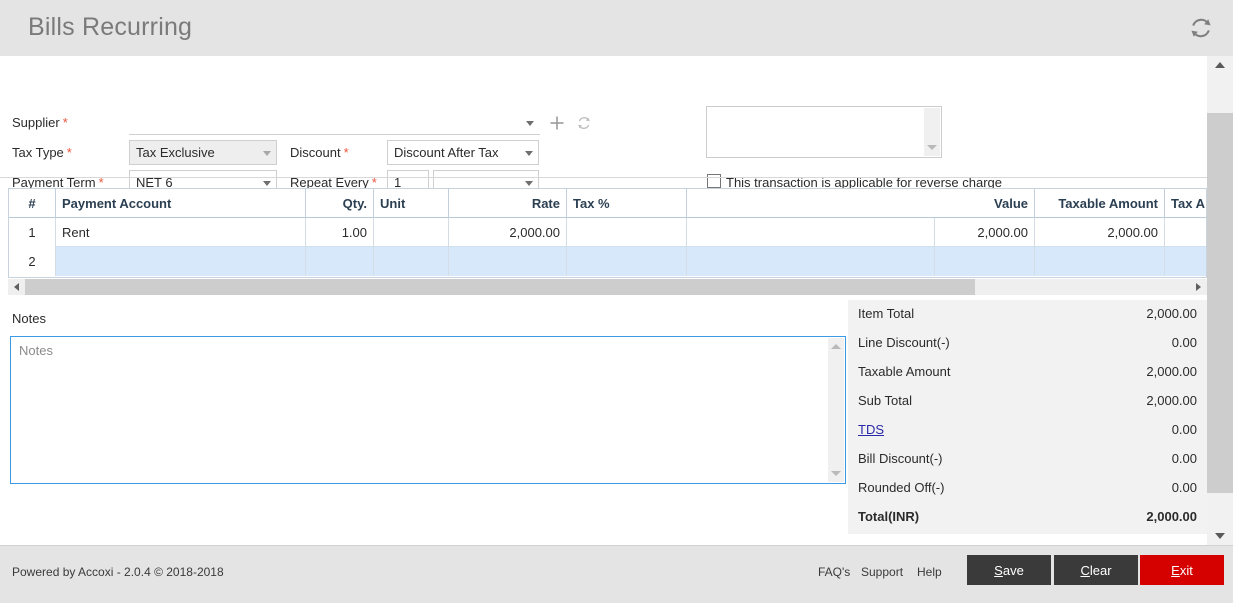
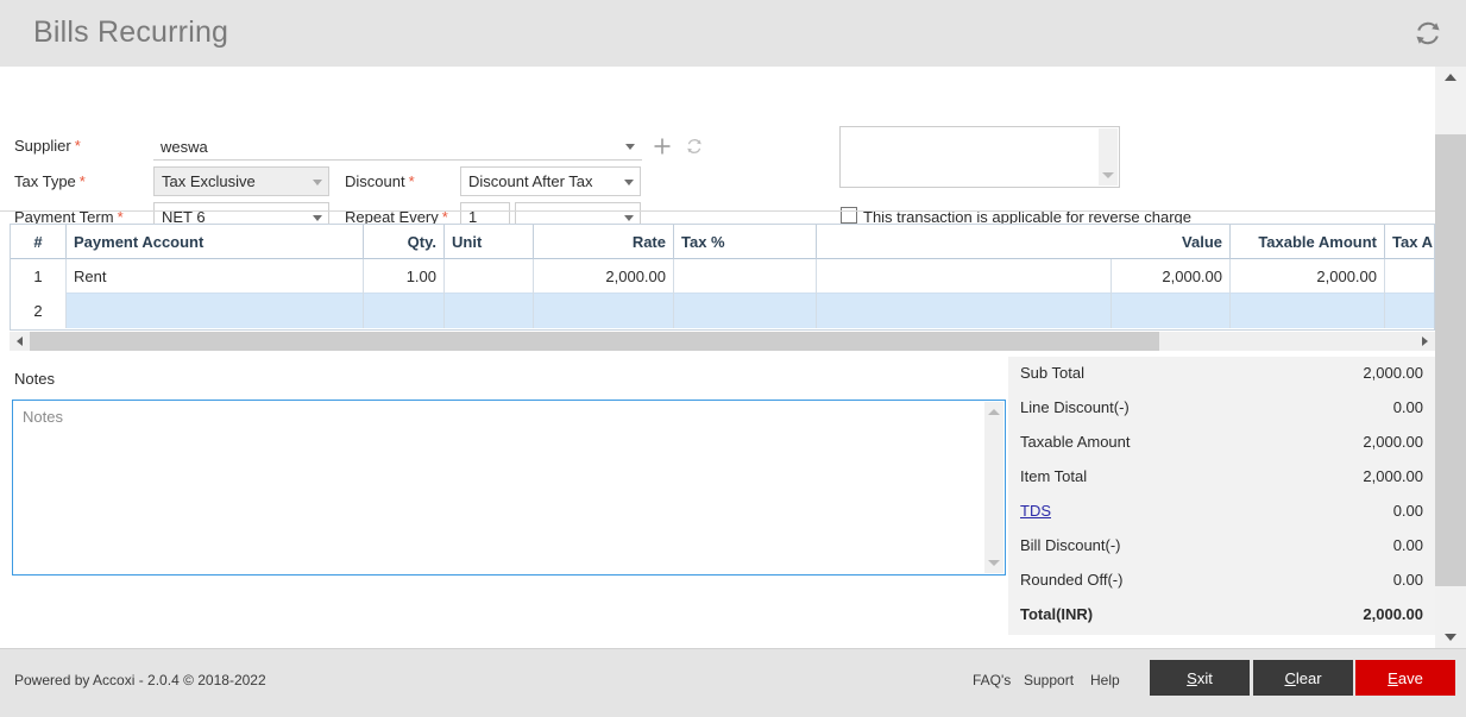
  Bills Recurring
  Supplier *
+ weswa
  Tax Type *
  Tax Exclusive
  Discount *
  Discount After Tax
  Payment Term *
  NET 6
  Repeat Every *
  1
  This transaction is applicable for reverse charge
  #
  Payment Account
  Qty.
  Unit
  Rate
  Tax %
  Value
  Taxable Amount
  Tax A
  1
  Rent
  1.00
  2,000.00
  2,000.00
  2,000.00
  2
  Notes
  Notes
- Item Total
+ Sub Total
  2,000.00
  Line Discount(-)
  0.00
  Taxable Amount
  2,000.00
- Sub Total
+ Item Total
  2,000.00
  TDS
  0.00
  Bill Discount(-)
  0.00
  Rounded Off(-)
  0.00
  Total(INR)
  2,000.00
- Powered by Accoxi - 2.0.4 © 2018-2018
+ Powered by Accoxi - 2.0.4 © 2018-2022
  FAQ's
  Support
  Help
- Save
+ Sxit
  Clear
- Exit
+ Eave
